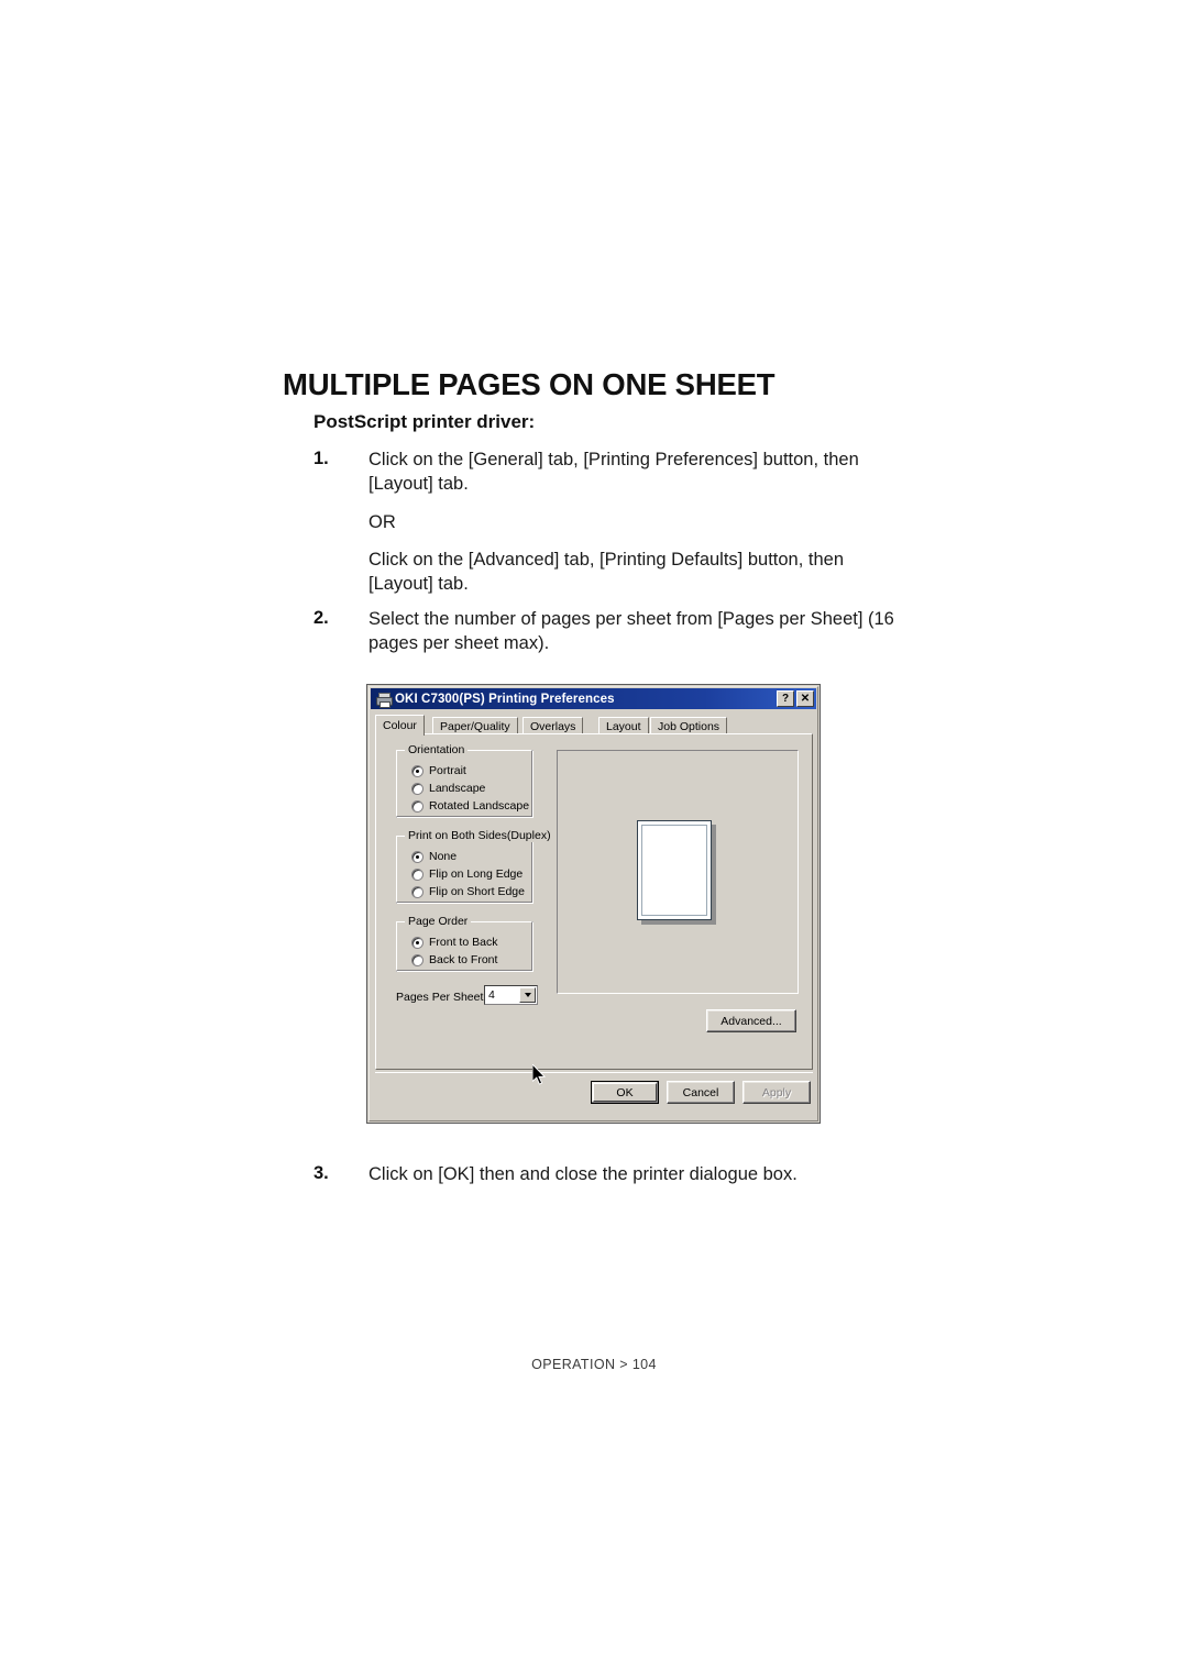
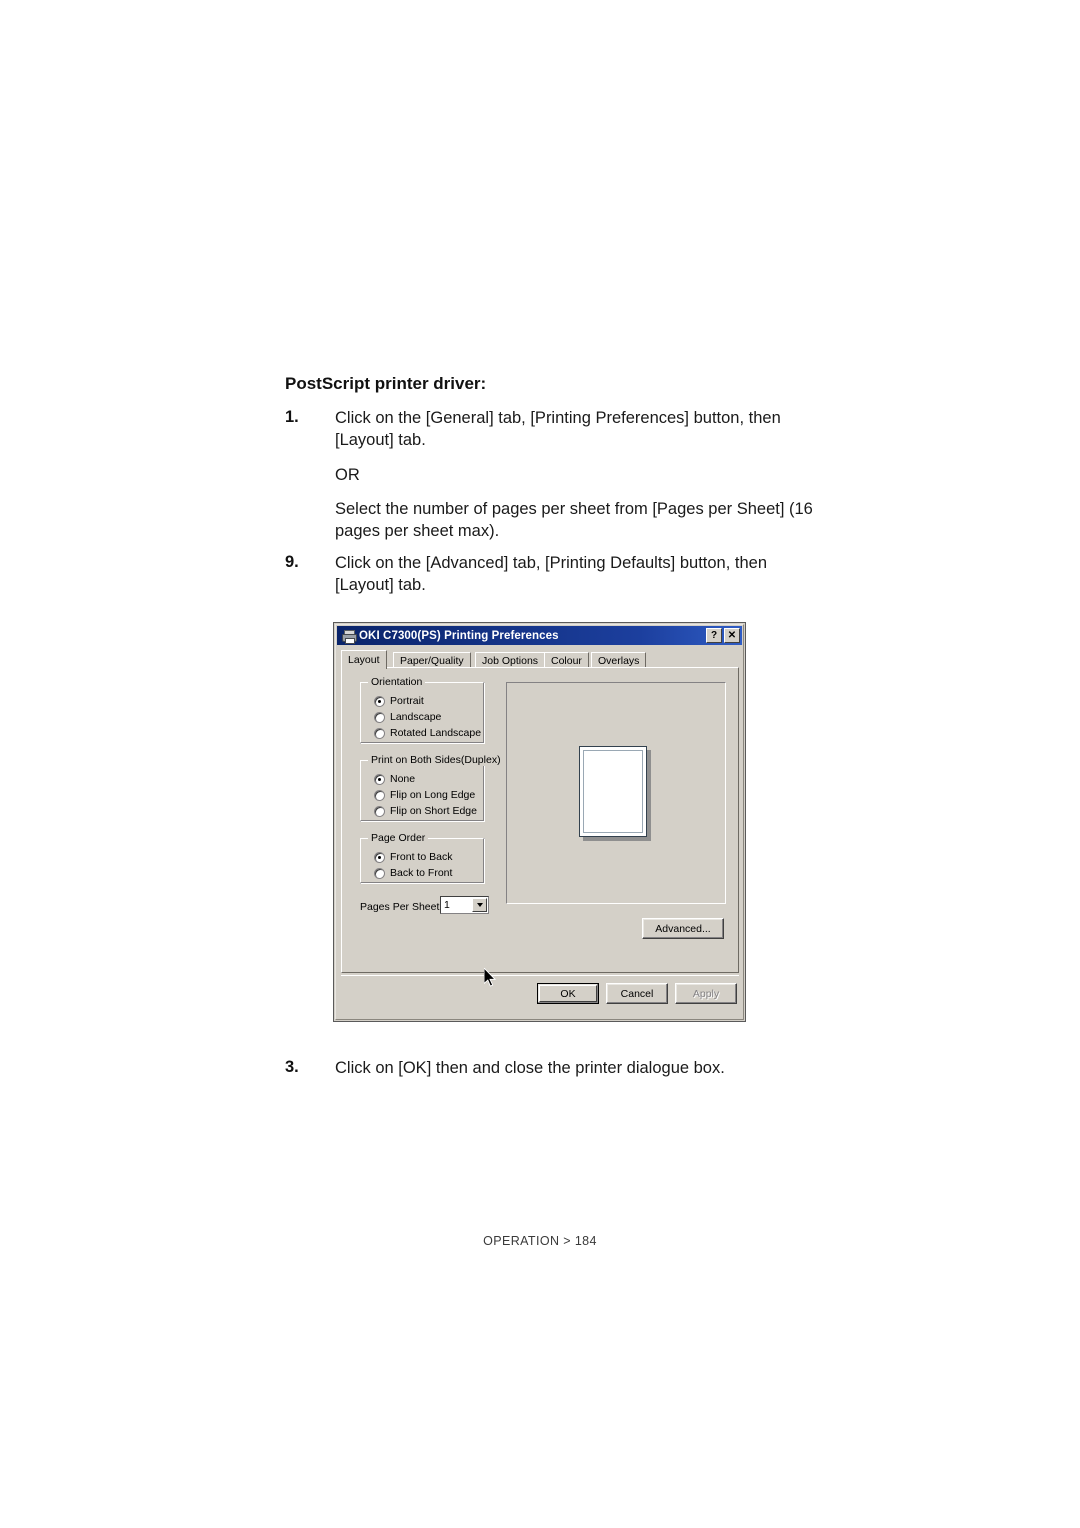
- MULTIPLE PAGES ON ONE SHEET
  PostScript printer driver:
  1.
  Click on the [General] tab, [Printing Preferences] button, then [Layout] tab.
  OR
- Click on the [Advanced] tab, [Printing Defaults] button, then [Layout] tab.
+ Select the number of pages per sheet from [Pages per Sheet] (16 pages per sheet max).
- 2.
+ 9.
- Select the number of pages per sheet from [Pages per Sheet] (16 pages per sheet max).
+ Click on the [Advanced] tab, [Printing Defaults] button, then [Layout] tab.
  OKI C7300(PS) Printing Preferences
  ?
  ✕
- Colour
+ Layout
  Paper/Quality
- Overlays
+ Job Options
- Layout
+ Colour
- Job Options
+ Overlays
  Orientation
  Portrait
  Landscape
  Rotated Landscape
  Print on Both Sides(Duplex)
  None
  Flip on Long Edge
  Flip on Short Edge
  Page Order
  Front to Back
  Back to Front
  Pages Per Sheet
- 4
+ 1
  Advanced...
  OK
  Cancel
  Apply
  3.
  Click on [OK] then and close the printer dialogue box.
- OPERATION > 104
+ OPERATION > 184
